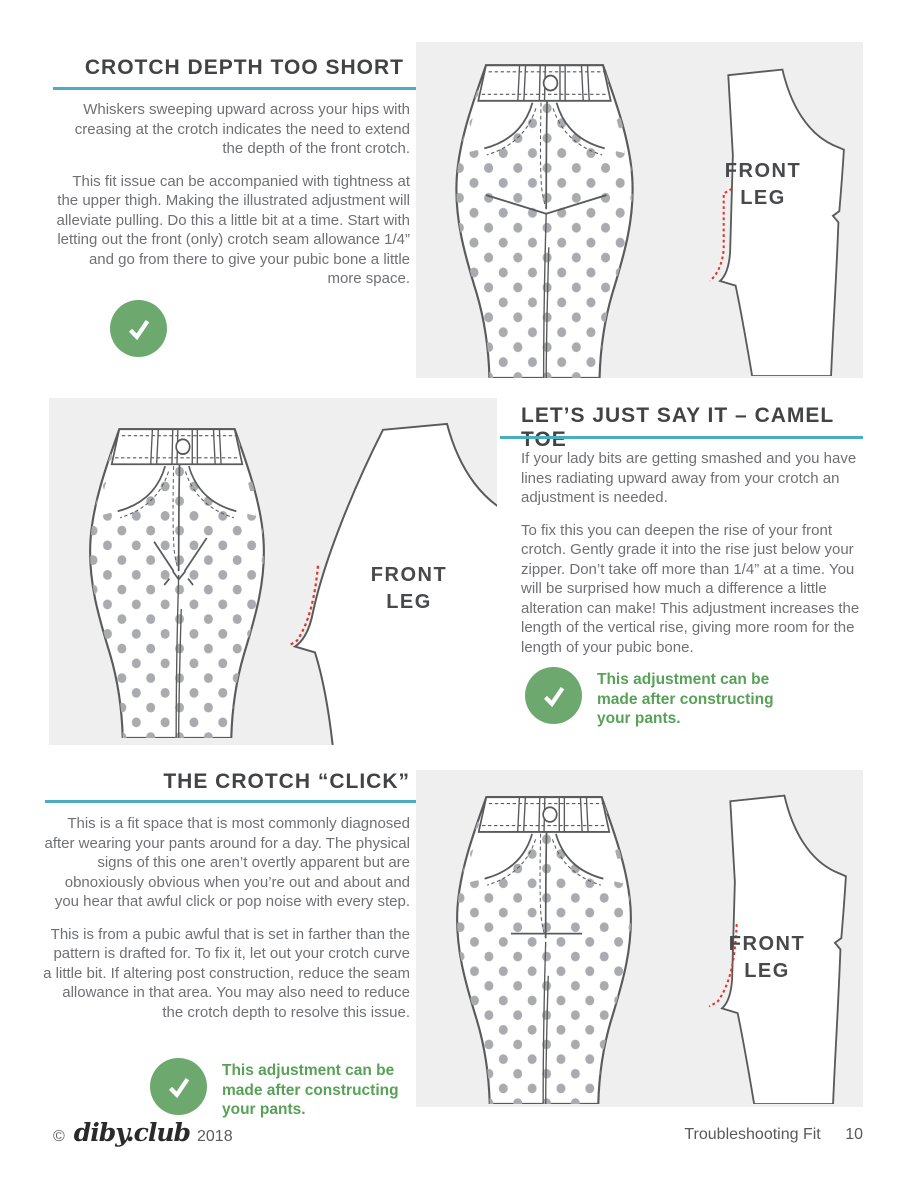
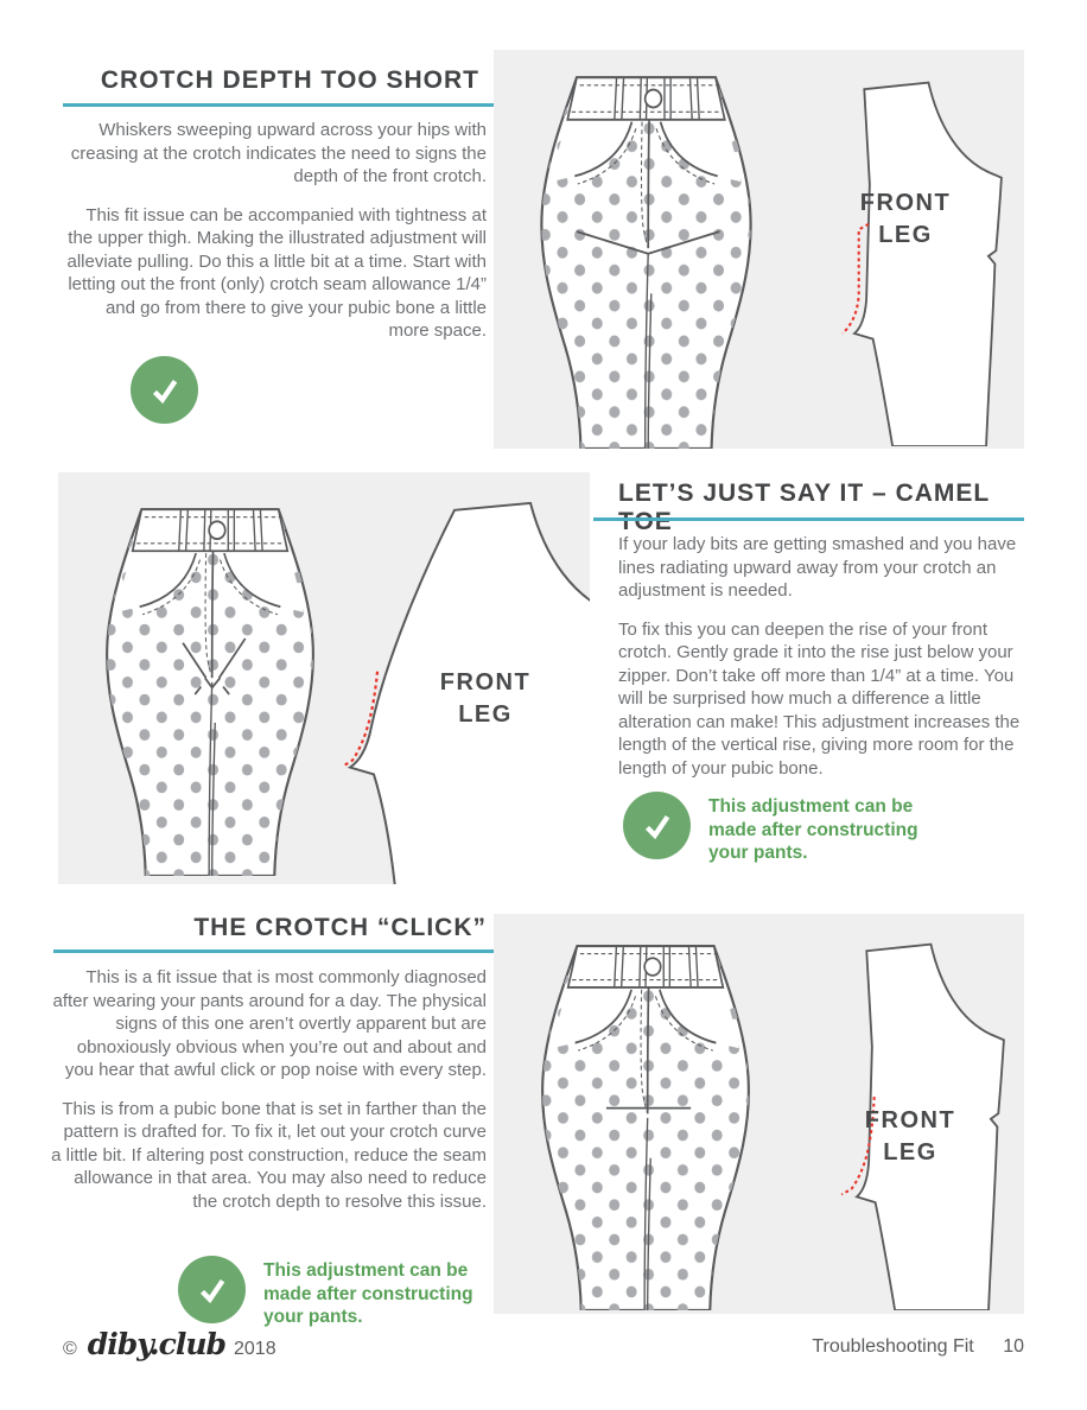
  CROTCH DEPTH TOO SHORT
- Whiskers sweeping upward across your hips with creasing at the crotch indicates the need to extend the depth of the front crotch.
+ Whiskers sweeping upward across your hips with creasing at the crotch indicates the need to signs the depth of the front crotch.
  This fit issue can be accompanied with tightness at the upper thigh. Making the illustrated adjustment will alleviate pulling. Do this a little bit at a time. Start with letting out the front (only) crotch seam allowance 1/4” and go from there to give your pubic bone a little more space.
  FRONT
  LEG
  FRONT
  LEG
  LET’S JUST SAY IT – CAMEL TOE
  If your lady bits are getting smashed and you have lines radiating upward away from your crotch an adjustment is needed.
  To fix this you can deepen the rise of your front crotch. Gently grade it into the rise just below your zipper. Don’t take off more than 1/4” at a time. You will be surprised how much a difference a little alteration can make! This adjustment increases the length of the vertical rise, giving more room for the length of your pubic bone.
  This adjustment can be made after constructing your pants.
  THE CROTCH “CLICK”
- This is a fit space that is most commonly diagnosed after wearing your pants around for a day. The physical signs of this one aren’t overtly apparent but are obnoxiously obvious when you’re out and about and you hear that awful click or pop noise with every step.
+ This is a fit issue that is most commonly diagnosed after wearing your pants around for a day. The physical signs of this one aren’t overtly apparent but are obnoxiously obvious when you’re out and about and you hear that awful click or pop noise with every step.
- This is from a pubic awful that is set in farther than the pattern is drafted for. To fix it, let out your crotch curve a little bit. If altering post construction, reduce the seam allowance in that area. You may also need to reduce the crotch depth to resolve this issue.
+ This is from a pubic bone that is set in farther than the pattern is drafted for. To fix it, let out your crotch curve a little bit. If altering post construction, reduce the seam allowance in that area. You may also need to reduce the crotch depth to resolve this issue.
  This adjustment can be made after constructing your pants.
  FRONT
  LEG
  ©
  diby.club
  2018
  Troubleshooting Fit 10
